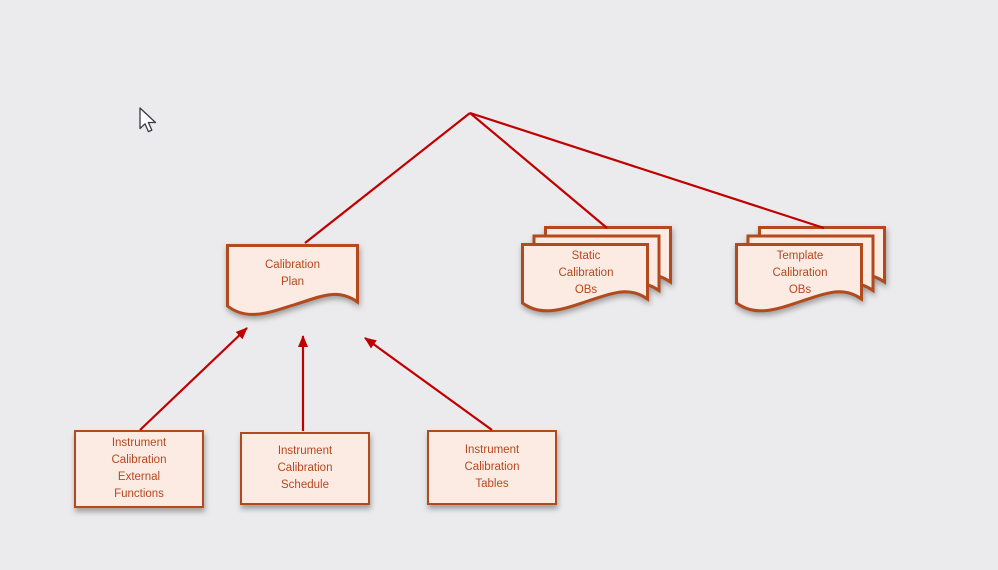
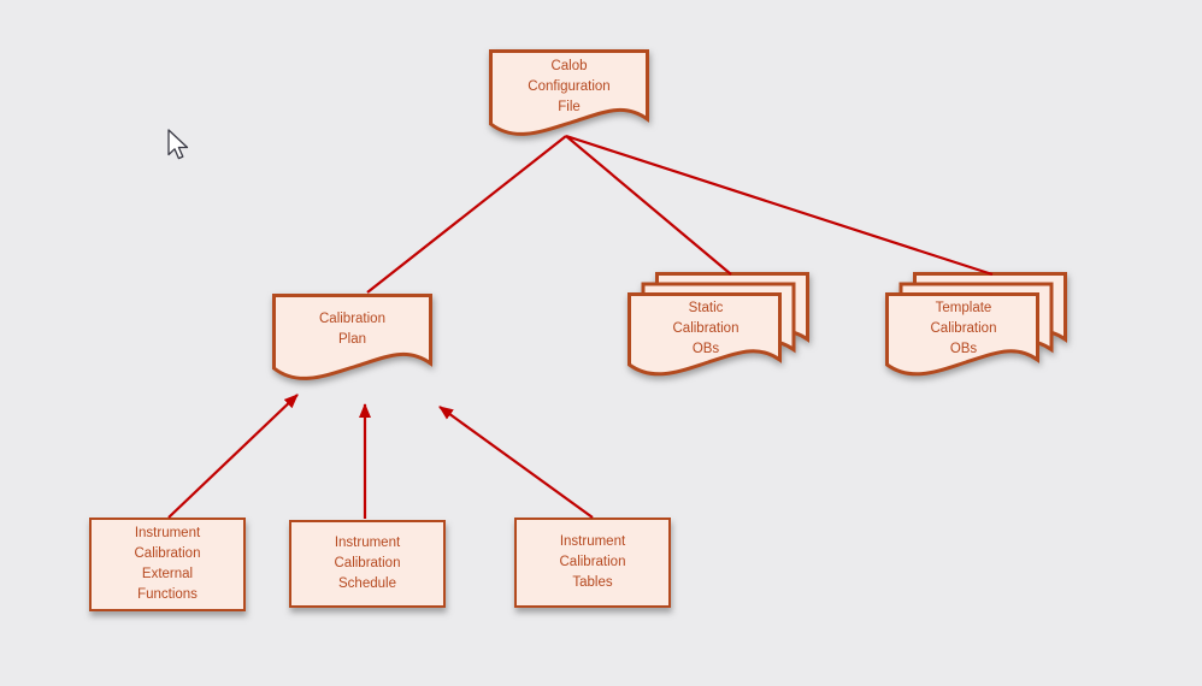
+ Calob
+ Configuration
+ File
  Calibration
  Plan
  Static
  Calibration
  OBs
  Template
  Calibration
  OBs
  Instrument
  Calibration
  External
  Functions
  Instrument
  Calibration
  Schedule
  Instrument
  Calibration
  Tables
